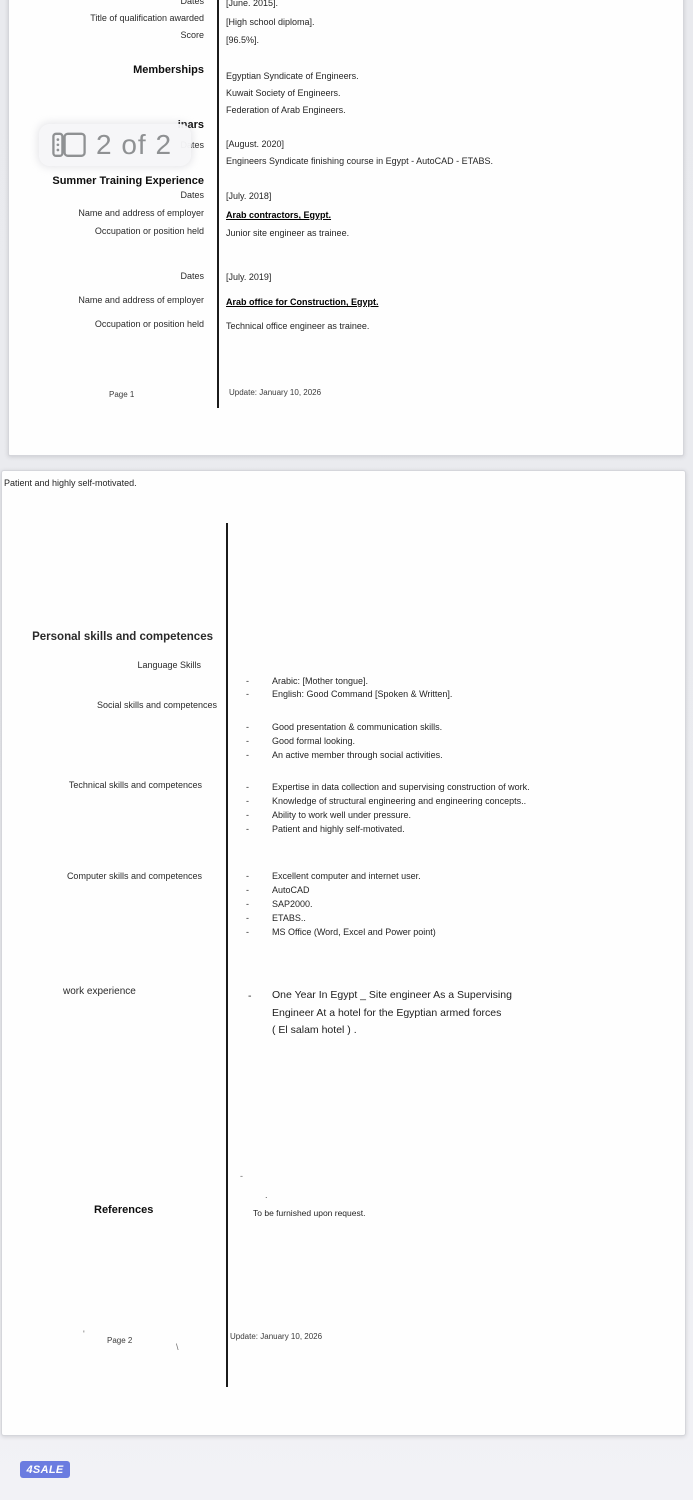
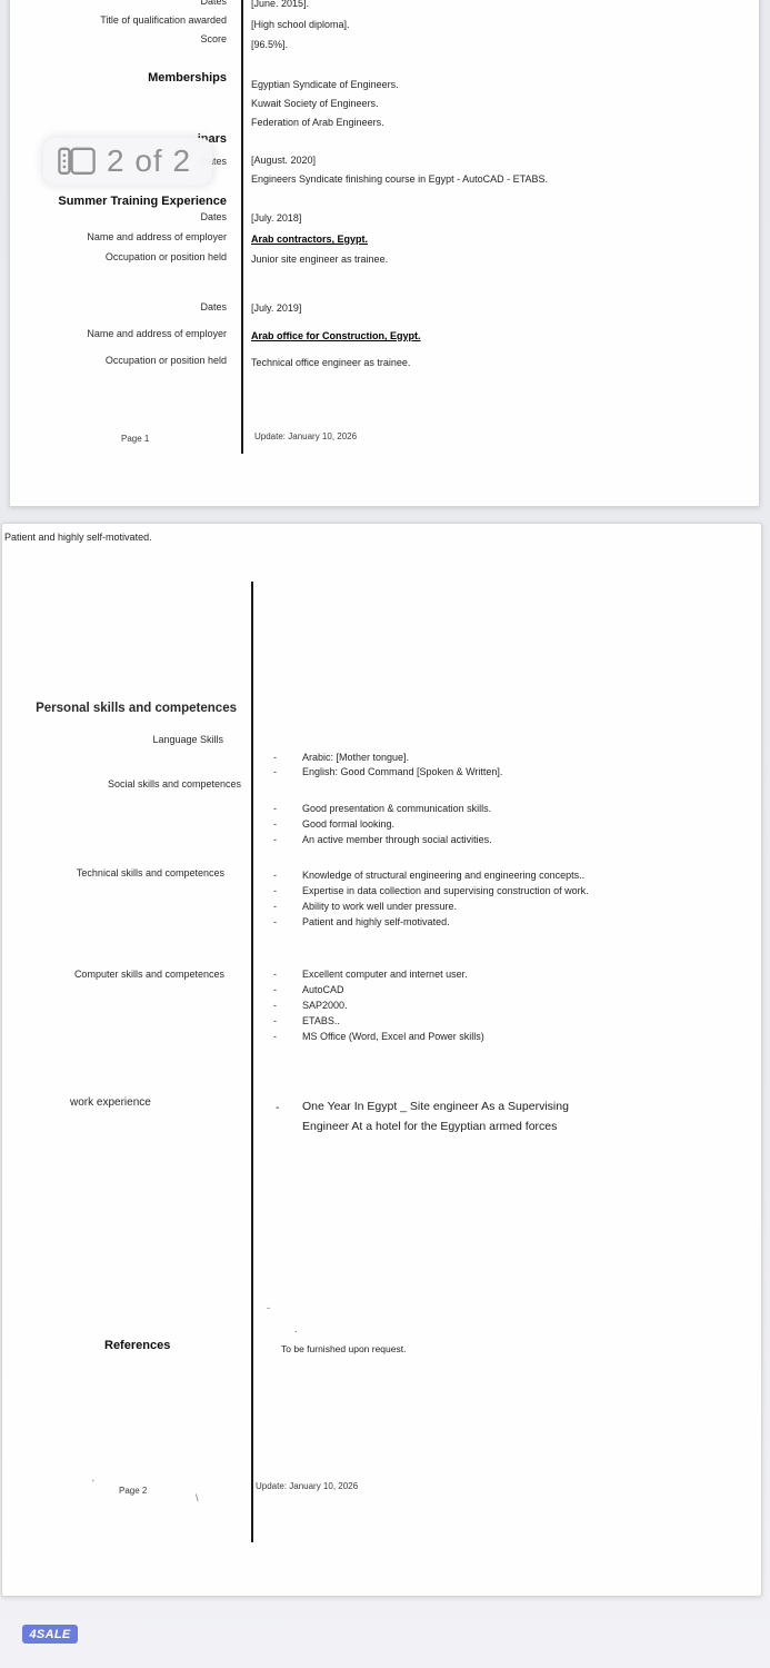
  Dates
  [June. 2015].
  Title of qualification awarded
  [High school diploma].
  Score
  [96.5%].
  Memberships
  Egyptian Syndicate of Engineers.
  Kuwait Society of Engineers.
  Federation of Arab Engineers.
  [August. 2020]
  Engineers Syndicate finishing course in Egypt - AutoCAD - ETABS.
  Summer Training Experience
  Dates
  [July. 2018]
  Name and address of employer
  Arab contractors, Egypt.
  Occupation or position held
  Junior site engineer as trainee.
  Dates
  [July. 2019]
  Name and address of employer
  Arab office for Construction, Egypt.
  Occupation or position held
  Technical office engineer as trainee.
  Page 1
  Update: January 10, 2026
  2 of 2
  Patient and highly self-motivated.
  Personal skills and competences
  Language Skills
  Social skills and competences
  Technical skills and competences
  Computer skills and competences
  work experience
  References
  -
  Arabic: [Mother tongue].
  -
  English: Good Command [Spoken & Written].
  -
  Good presentation & communication skills.
  -
  Good formal looking.
  -
  An active member through social activities.
  -
- Expertise in data collection and supervising construction of work.
+ Knowledge of structural engineering and engineering concepts..
  -
- Knowledge of structural engineering and engineering concepts..
+ Expertise in data collection and supervising construction of work.
  -
  Ability to work well under pressure.
  -
  Patient and highly self-motivated.
  -
  Excellent computer and internet user.
  -
  AutoCAD
  -
  SAP2000.
  -
  ETABS..
  -
- MS Office (Word, Excel and Power point)
+ MS Office (Word, Excel and Power skills)
  -
  One Year In Egypt _ Site engineer As a Supervising
  Engineer At a hotel for the Egyptian armed forces
- ( El salam hotel ) .
  -
  .
  To be furnished upon request.
  '
  Page 2
  \
  Update: January 10, 2026
  4SALE
